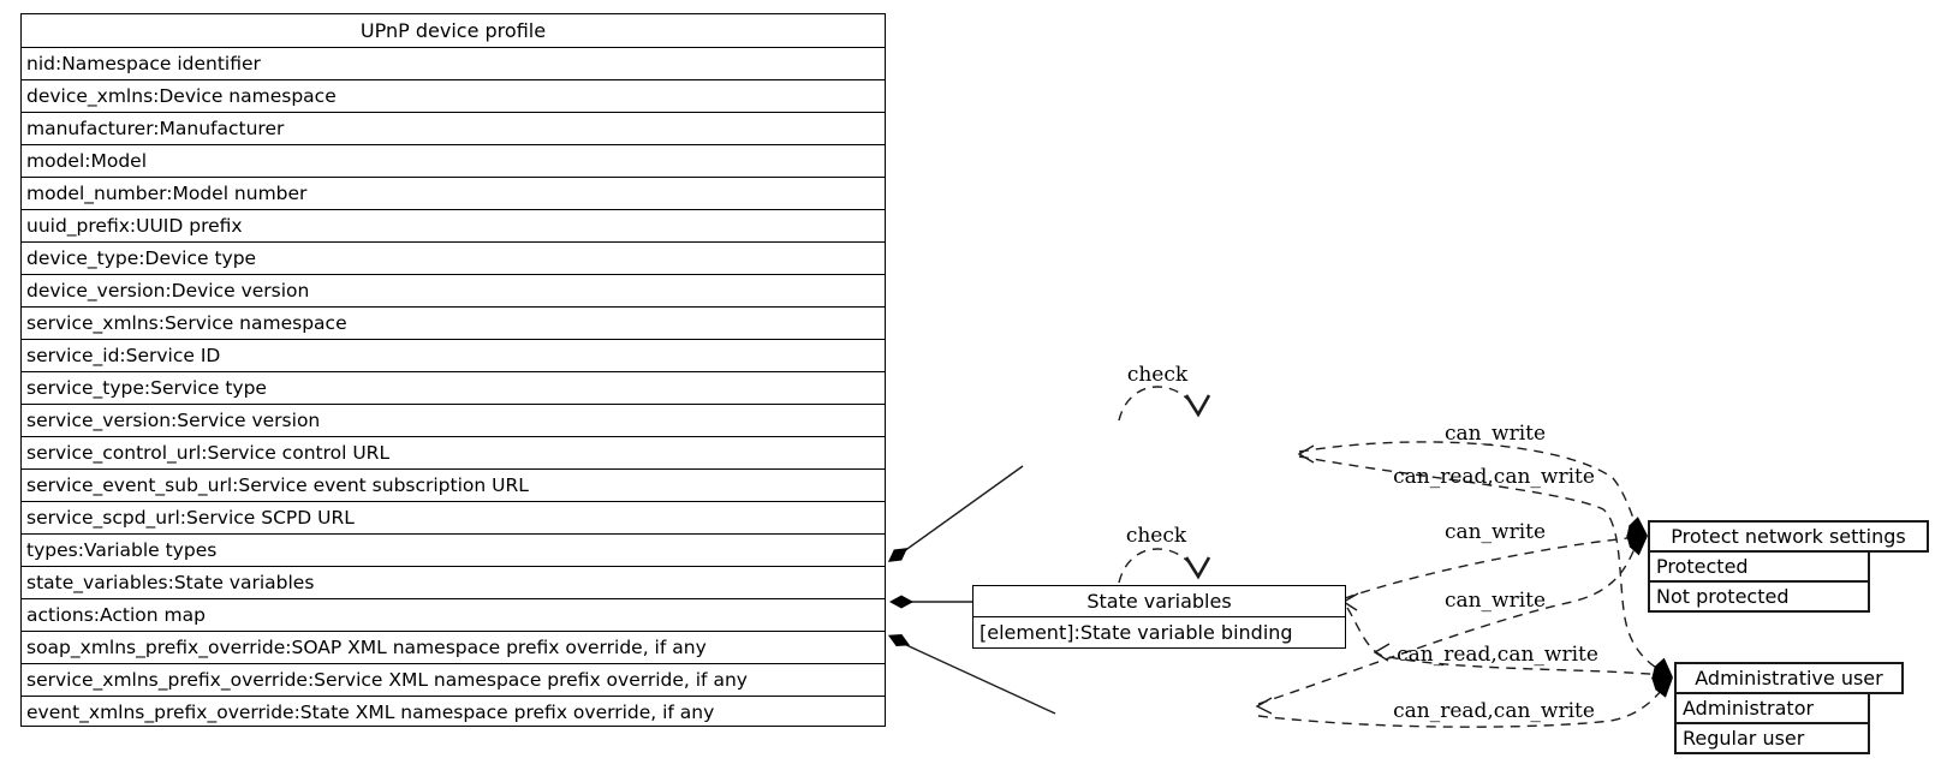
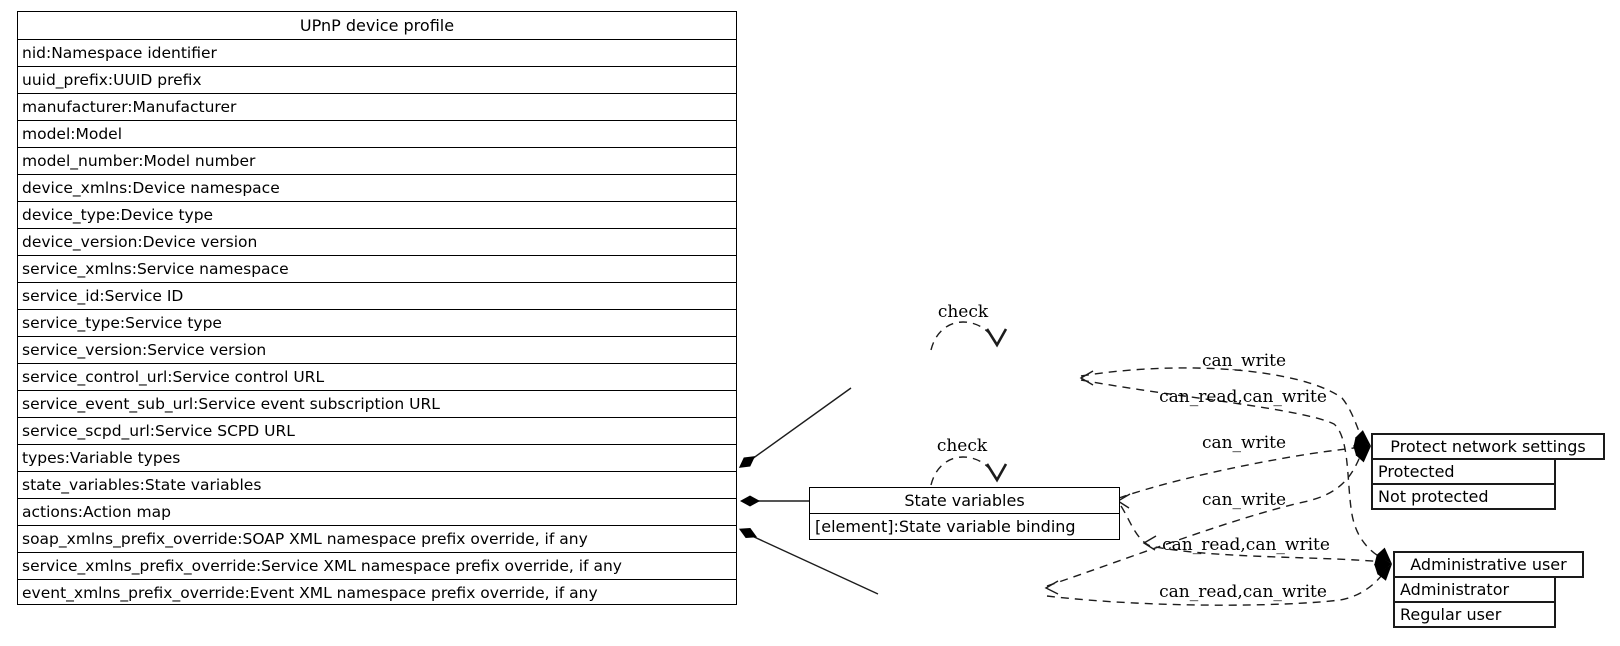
  UPnP device profile
  nid:Namespace identifier
- device_xmlns:Device namespace
+ uuid_prefix:UUID prefix
  manufacturer:Manufacturer
  model:Model
  model_number:Model number
- uuid_prefix:UUID prefix
+ device_xmlns:Device namespace
  device_type:Device type
  device_version:Device version
  service_xmlns:Service namespace
  service_id:Service ID
  service_type:Service type
  service_version:Service version
  service_control_url:Service control URL
  service_event_sub_url:Service event subscription URL
  service_scpd_url:Service SCPD URL
  types:Variable types
  state_variables:State variables
  actions:Action map
  soap_xmlns_prefix_override:SOAP XML namespace prefix override, if any
  service_xmlns_prefix_override:Service XML namespace prefix override, if any
- event_xmlns_prefix_override:State XML namespace prefix override, if any
+ event_xmlns_prefix_override:Event XML namespace prefix override, if any
  State variables
  [element]:State variable binding
  Protect network settings
  Protected
  Not protected
  Administrative user
  Administrator
  Regular user
  check
  check
  can_write
  can_read,can_write
  can_write
  can_write
  can_read,can_write
  can_read,can_write
